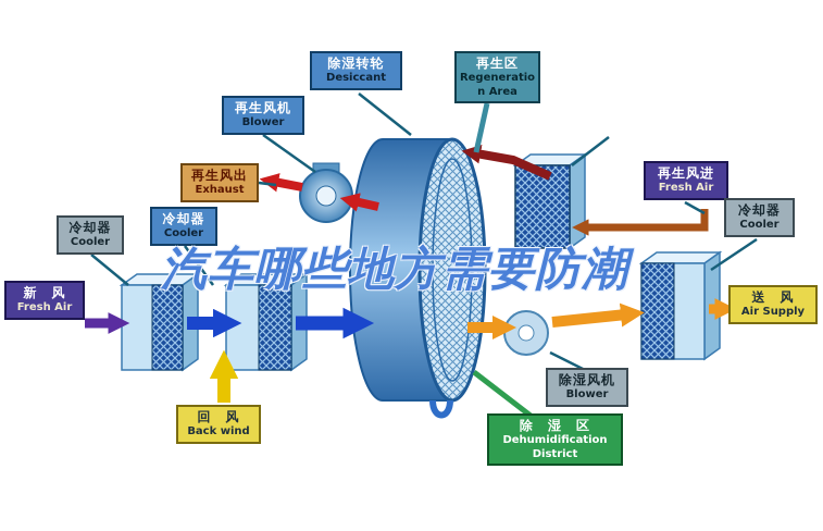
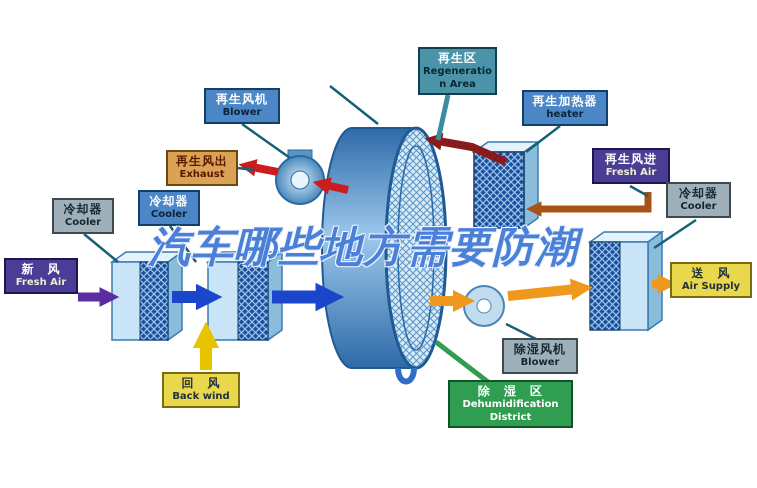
- 除湿转轮
- Desiccant
  再生区
  Regeneration Area
  再生风机
  Blower
+ 再生加热器
+ heater
  再生风出
  Exhaust
  冷却器
  Cooler
  冷却器
  Cooler
  新 风
  Fresh Air
  回 风
  Back wind
  再生风进
  Fresh Air
  冷却器
  Cooler
  送 风
  Air Supply
  除湿风机
  Blower
  除 湿 区
  Dehumidification District
  汽车哪些地方需要防潮
